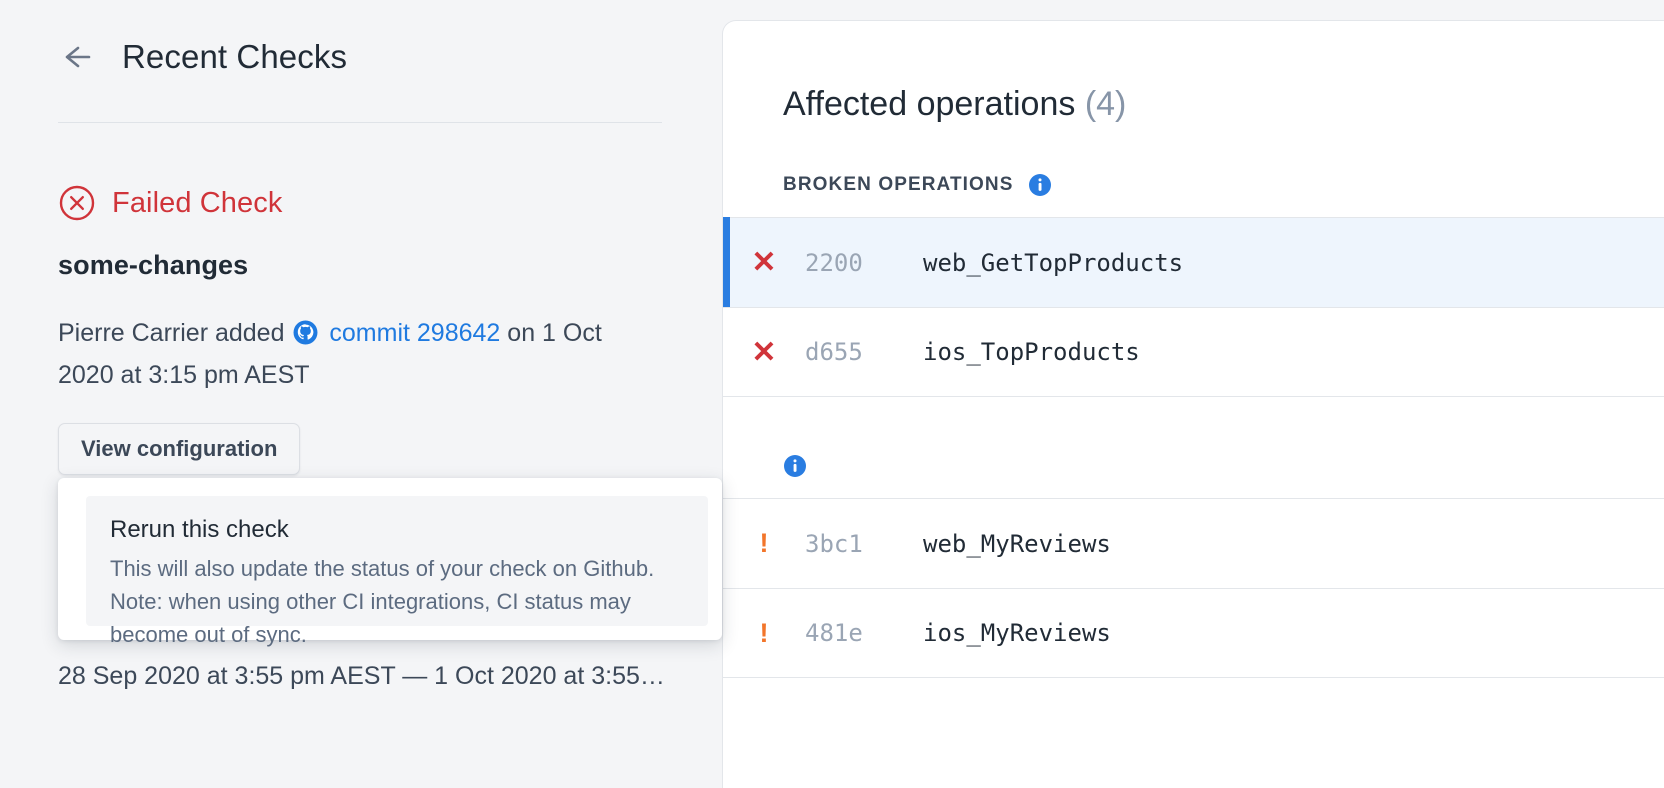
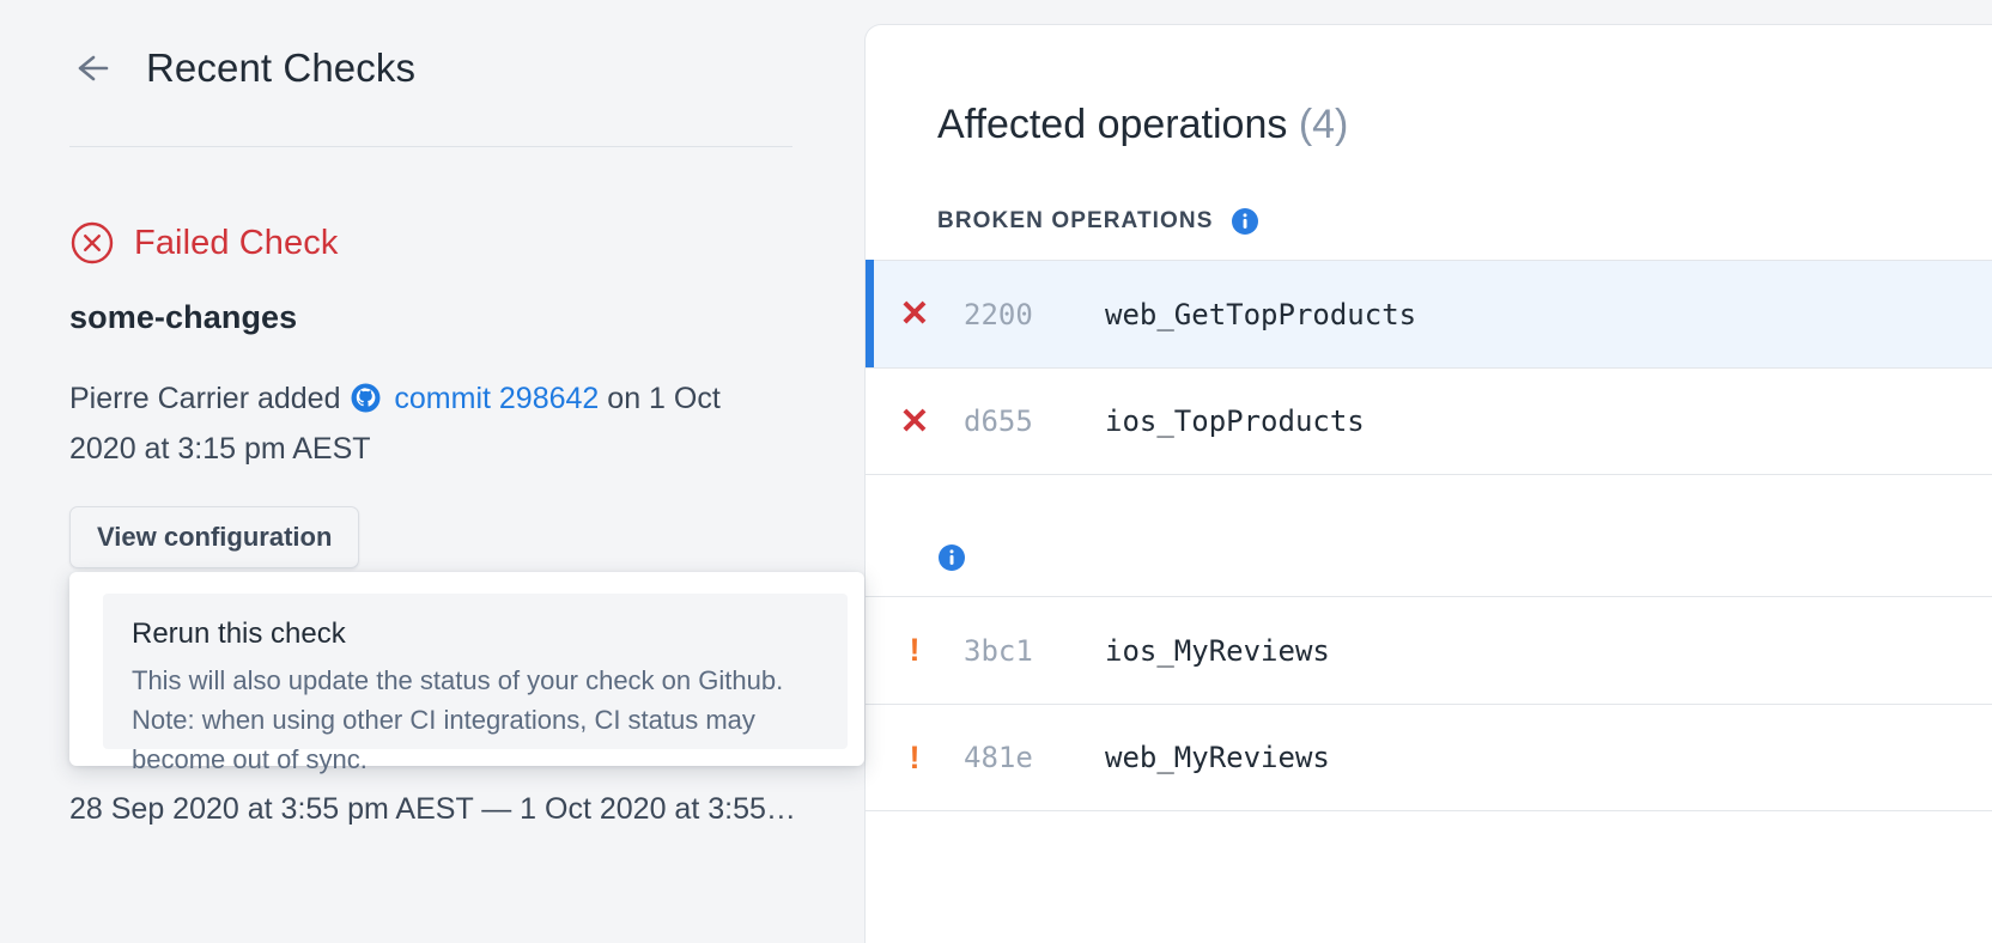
  Recent Checks
  Failed Check
  some-changes
  Pierre Carrier added commit 298642 on 1 Oct 2020 at 3:15 pm AEST
  View configuration
  28 Sep 2020 at 3:55 pm AEST — 1 Oct 2020 at 3:55…
  Rerun this check
  This will also update the status of your check on Github. Note: when using other CI integrations, CI status may become out of sync.
  Affected operations (4)
  BROKEN OPERATIONS
  ✕
  2200
  web_GetTopProducts
  ✕
  d655
  ios_TopProducts
  !
  3bc1
- web_MyReviews
+ ios_MyReviews
  !
  481e
- ios_MyReviews
+ web_MyReviews
